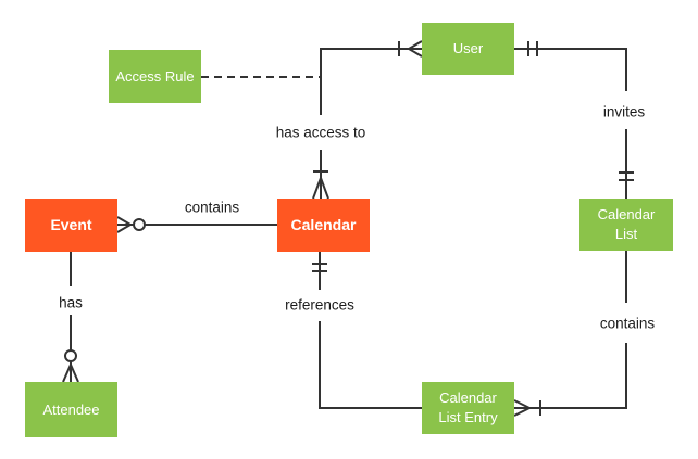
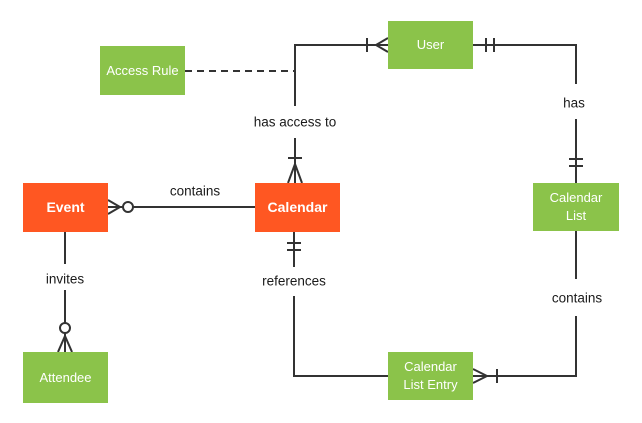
  Event
  Calendar
  User
  Access Rule
  Calendar List
  Calendar List Entry
  Attendee
  contains
  has access to
- invites
+ has
  contains
  references
- has
+ invites
